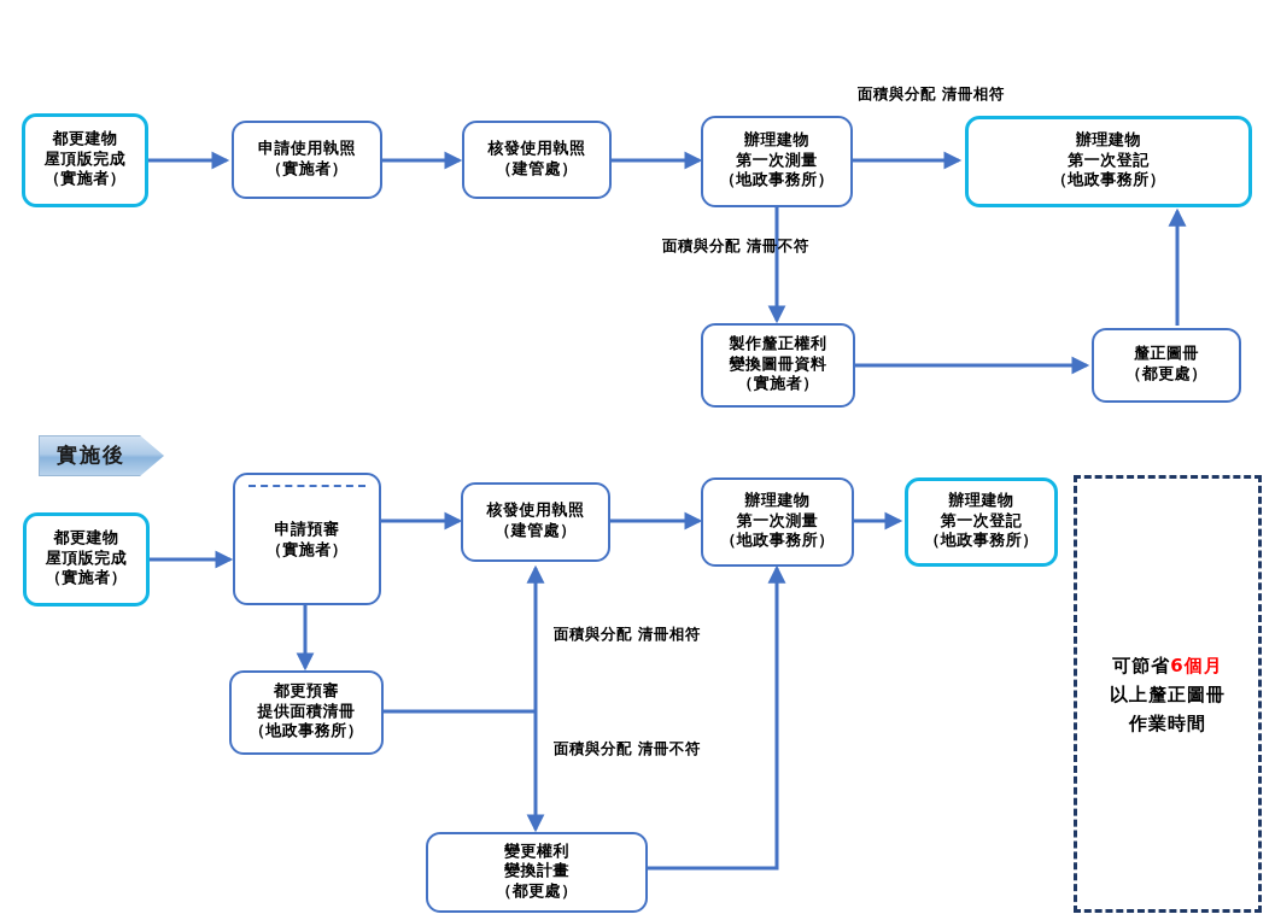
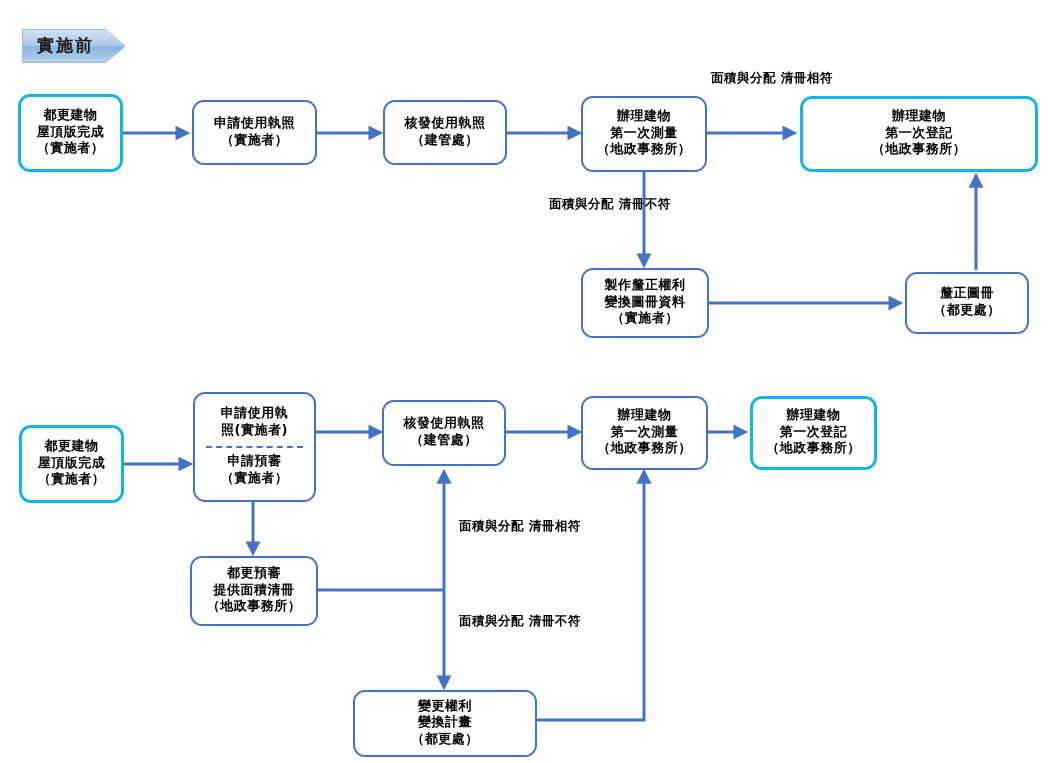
+ 實施前
  都更建物
  屋頂版完成
  （實施者）
  申請使用執照
  （實施者）
  核發使用執照
  （建管處）
  辦理建物
  第一次測量
  （地政事務所）
  辦理建物
  第一次登記
  （地政事務所）
  製作釐正權利
  變換圖冊資料
  （實施者）
  釐正圖冊
  （都更處）
  面積與分配 清冊相符
  面積與分配 清冊不符
- 實施後
  都更建物
  屋頂版完成
  （實施者）
+ 申請使用執
+ 照(實施者)
  申請預審
  （實施者）
  核發使用執照
  （建管處）
  辦理建物
  第一次測量
  （地政事務所）
  辦理建物
  第一次登記
  （地政事務所）
  都更預審
  提供面積清冊
  （地政事務所）
  變更權利
  變換計畫
  （都更處）
  面積與分配 清冊相符
  面積與分配 清冊不符
- 可節省6個月
- 以上釐正圖冊
- 作業時間
